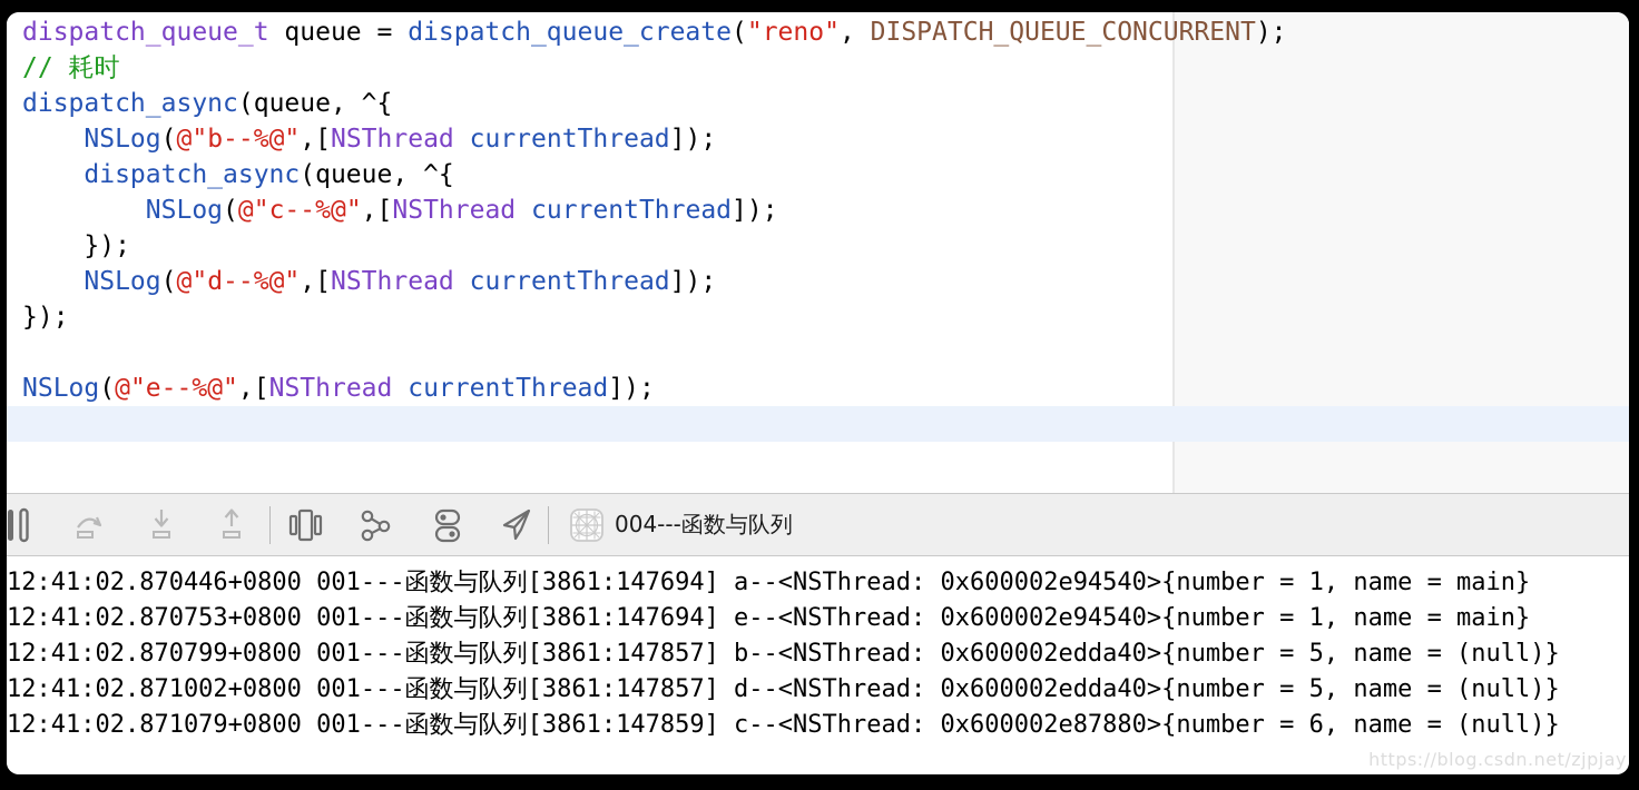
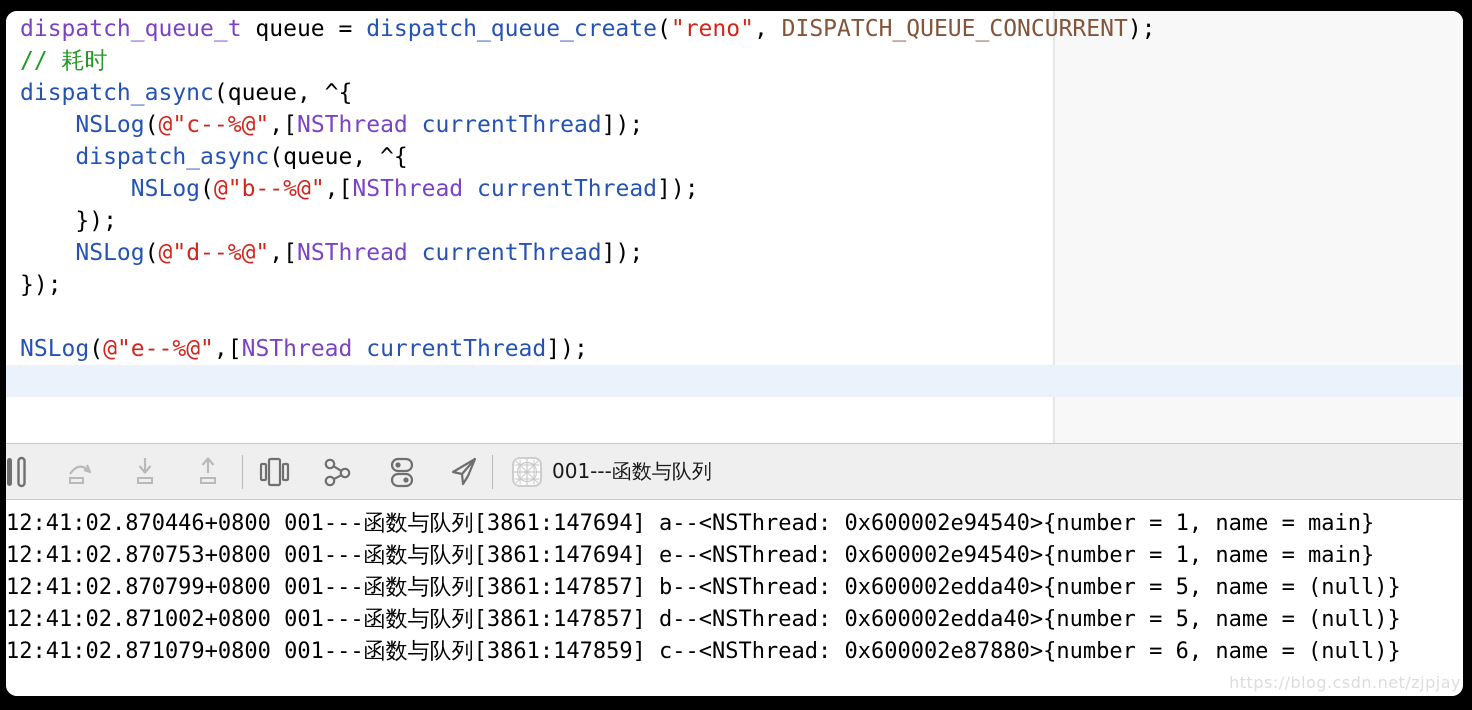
  dispatch_queue_t queue = dispatch_queue_create("reno", DISPATCH_QUEUE_CONCURRENT);
  // 耗时
  dispatch_async(queue, ^{
- NSLog(@"b--%@",[NSThread currentThread]);
+ NSLog(@"c--%@",[NSThread currentThread]);
  dispatch_async(queue, ^{
- NSLog(@"c--%@",[NSThread currentThread]);
+ NSLog(@"b--%@",[NSThread currentThread]);
  });
  NSLog(@"d--%@",[NSThread currentThread]);
  });
  NSLog(@"e--%@",[NSThread currentThread]);
- 004---函数与队列
+ 001---函数与队列
  12:41:02.870446+0800 001---函数与队列[3861:147694] a--<NSThread: 0x600002e94540>{number = 1, name = main}
  12:41:02.870753+0800 001---函数与队列[3861:147694] e--<NSThread: 0x600002e94540>{number = 1, name = main}
  12:41:02.870799+0800 001---函数与队列[3861:147857] b--<NSThread: 0x600002edda40>{number = 5, name = (null)}
  12:41:02.871002+0800 001---函数与队列[3861:147857] d--<NSThread: 0x600002edda40>{number = 5, name = (null)}
  12:41:02.871079+0800 001---函数与队列[3861:147859] c--<NSThread: 0x600002e87880>{number = 6, name = (null)}
  https://blog.csdn.net/zjpjay
